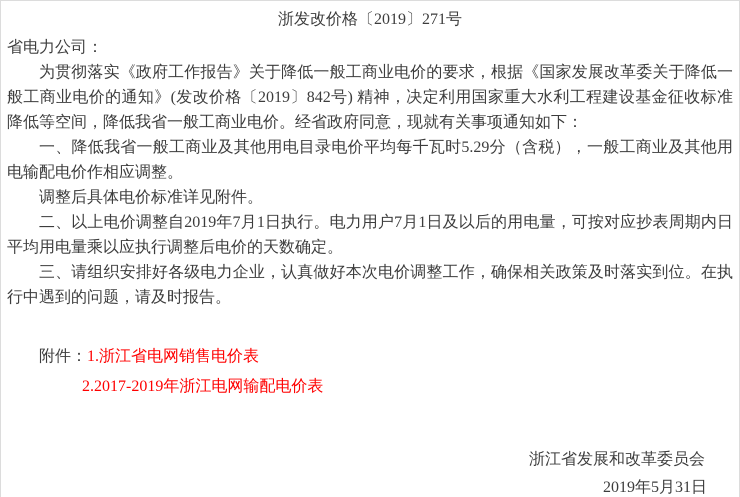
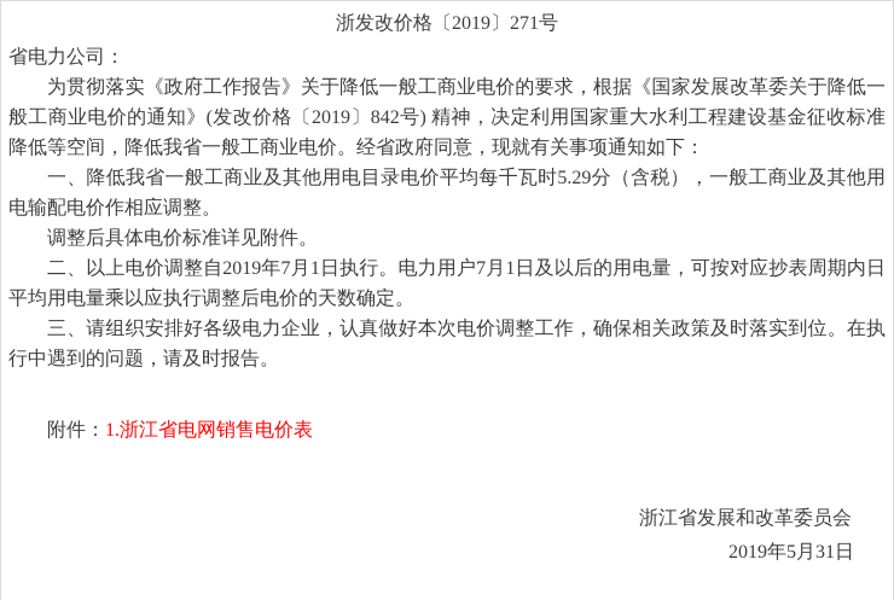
  浙发改价格〔2019〕271号
  省电力公司：
  为贯彻落实《政府工作报告》关于降低一般工商业电价的要求，根据《国家发展改革委关于降低一般工商业电价的通知》(发改价格〔2019〕842号) 精神，决定利用国家重大水利工程建设基金征收标准降低等空间，降低我省一般工商业电价。经省政府同意，现就有关事项通知如下：
  一、降低我省一般工商业及其他用电目录电价平均每千瓦时5.29分（含税），一般工商业及其他用电输配电价作相应调整。
  调整后具体电价标准详见附件。
  二、以上电价调整自2019年7月1日执行。电力用户7月1日及以后的用电量，可按对应抄表周期内日平均用电量乘以应执行调整后电价的天数确定。
  三、请组织安排好各级电力企业，认真做好本次电价调整工作，确保相关政策及时落实到位。在执行中遇到的问题，请及时报告。
  附件：1.浙江省电网销售电价表
- 2.2017-2019年浙江电网输配电价表
  浙江省发展和改革委员会
  2019年5月31日
